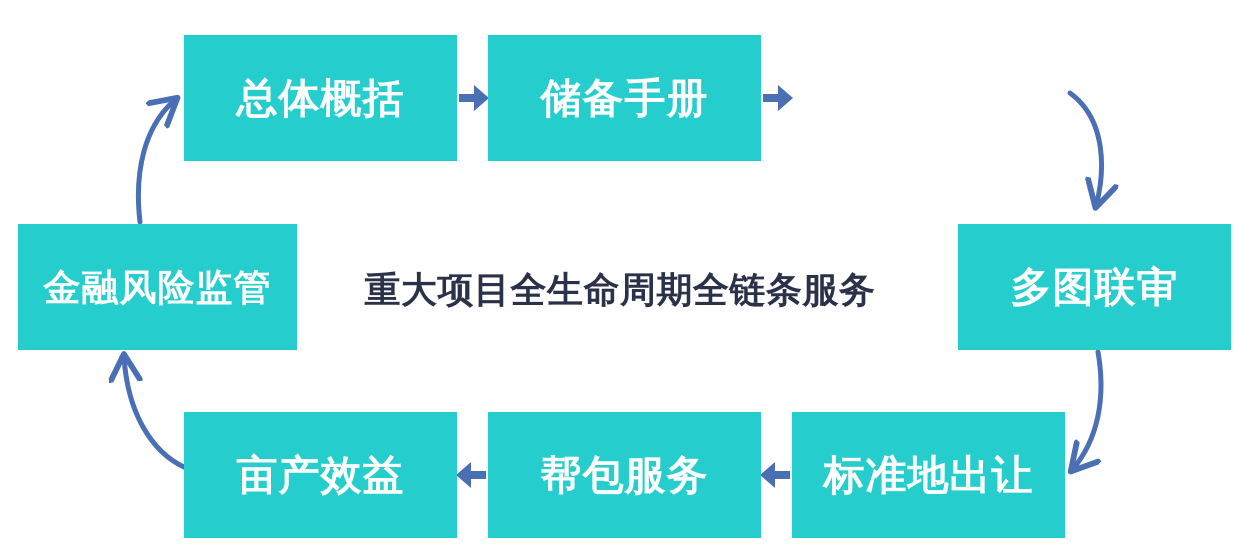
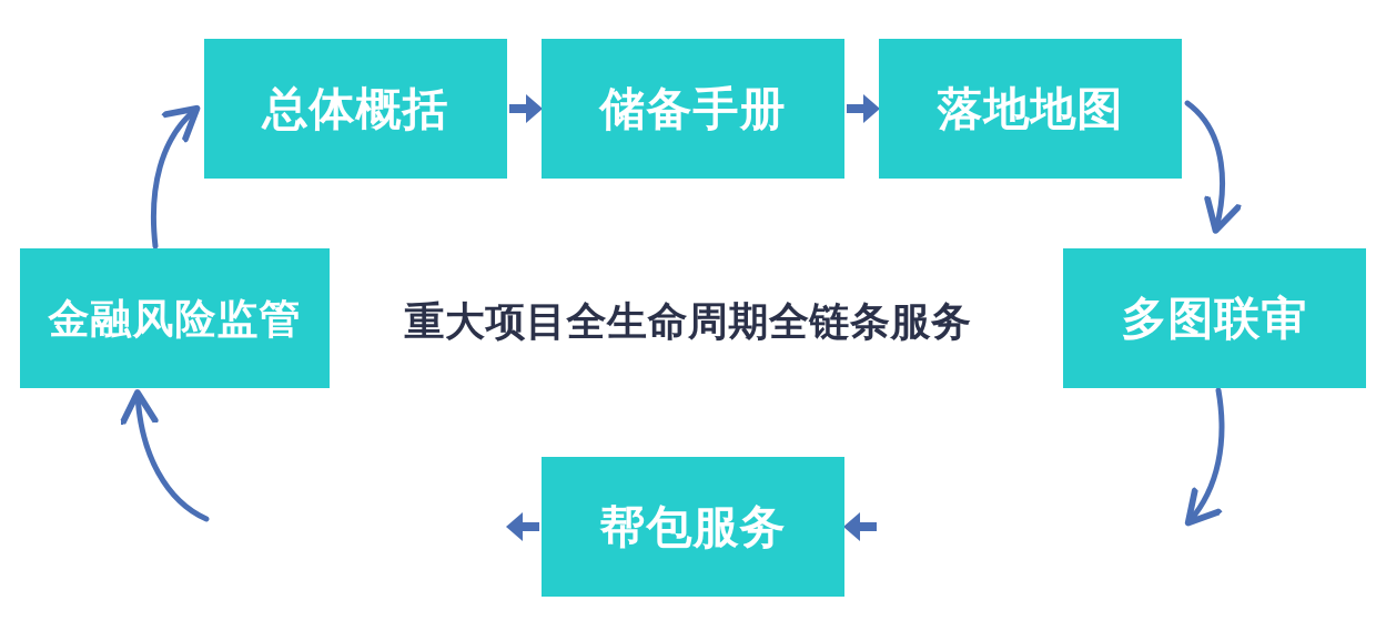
  总体概括
  储备手册
+ 落地地图
  多图联审
- 标准地出让
  帮包服务
- 亩产效益
  金融风险监管
  重大项目全生命周期全链条服务
